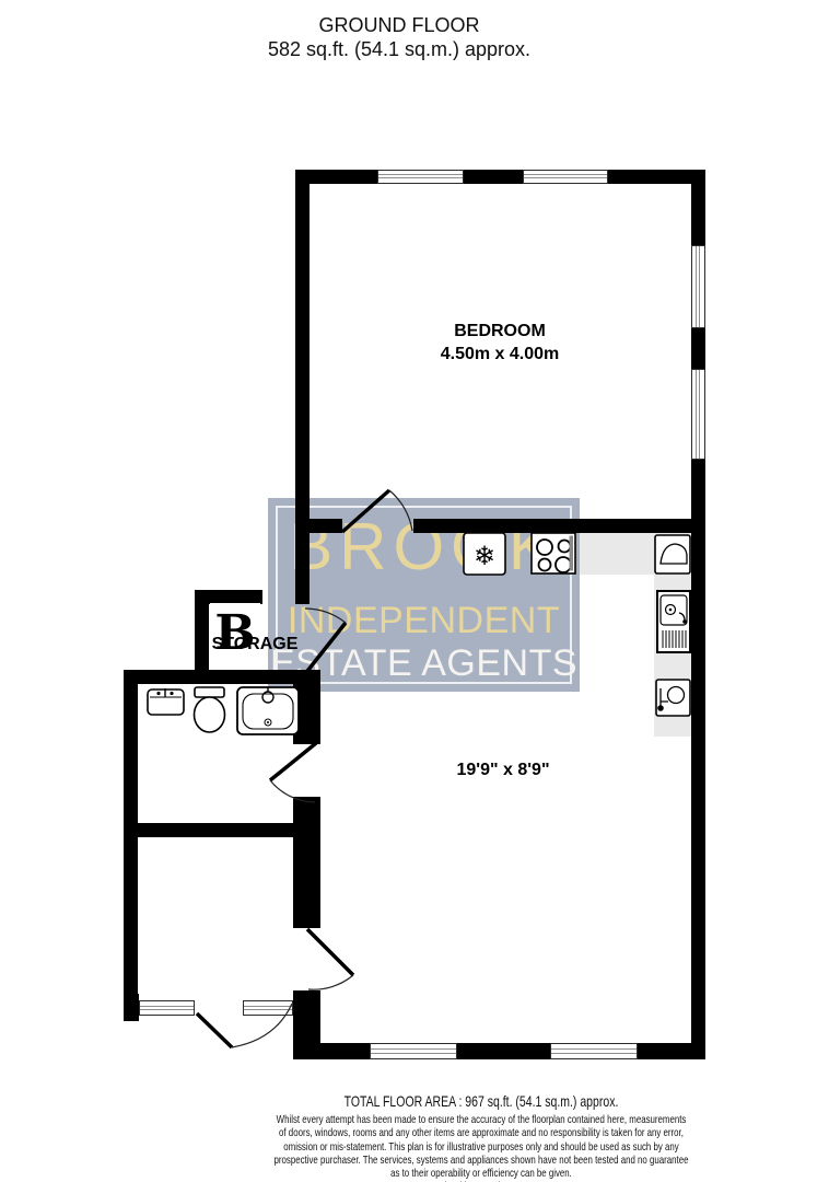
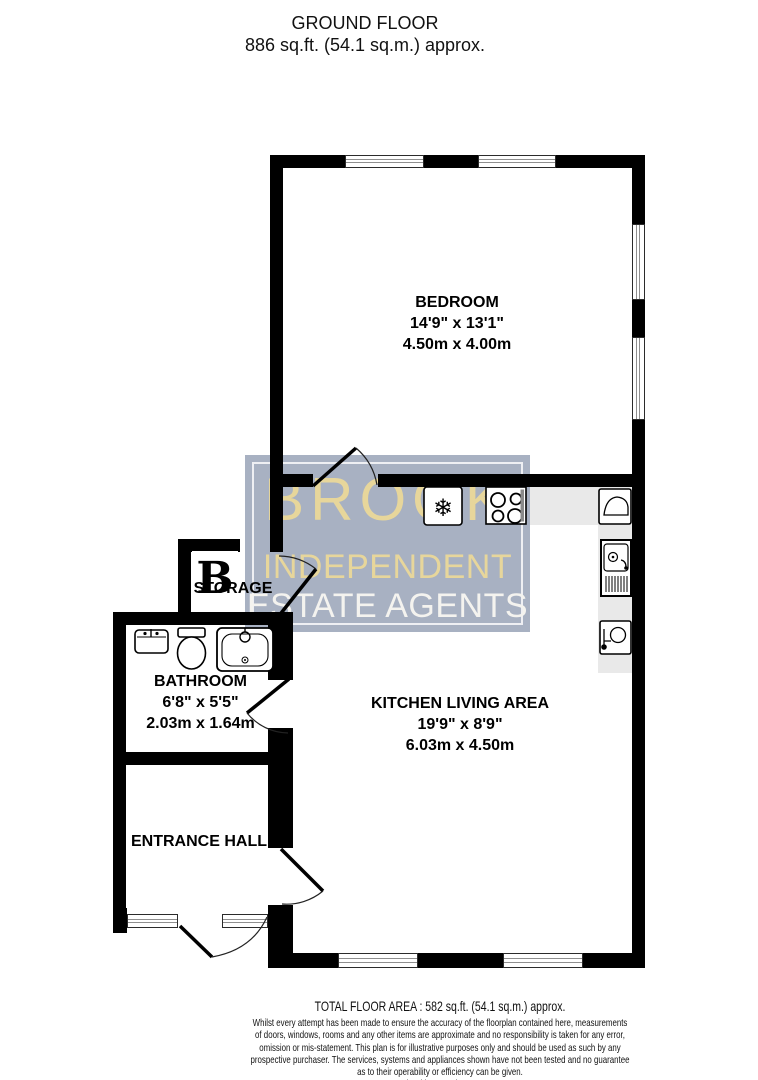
  GROUND FLOOR
- 582 sq.ft. (54.1 sq.m.) approx.
+ 886 sq.ft. (54.1 sq.m.) approx.
  INDEPENDENT
  ESTATE AGENTS
  B
  ❄
  BEDROOM
+ 14'9" x 13'1"
  4.50m x 4.00m
+ KITCHEN LIVING AREA
  19'9" x 8'9"
+ 6.03m x 4.50m
+ BATHROOM
+ 6'8" x 5'5"
+ 2.03m x 1.64m
  STORAGE
+ ENTRANCE HALL
- TOTAL FLOOR AREA : 967 sq.ft. (54.1 sq.m.) approx.
+ TOTAL FLOOR AREA : 582 sq.ft. (54.1 sq.m.) approx.
  Whilst every attempt has been made to ensure the accuracy of the floorplan contained here, measurements
  of doors, windows, rooms and any other items are approximate and no responsibility is taken for any error,
  omission or mis-statement. This plan is for illustrative purposes only and should be used as such by any
  prospective purchaser. The services, systems and appliances shown have not been tested and no guarantee
  as to their operability or efficiency can be given.
